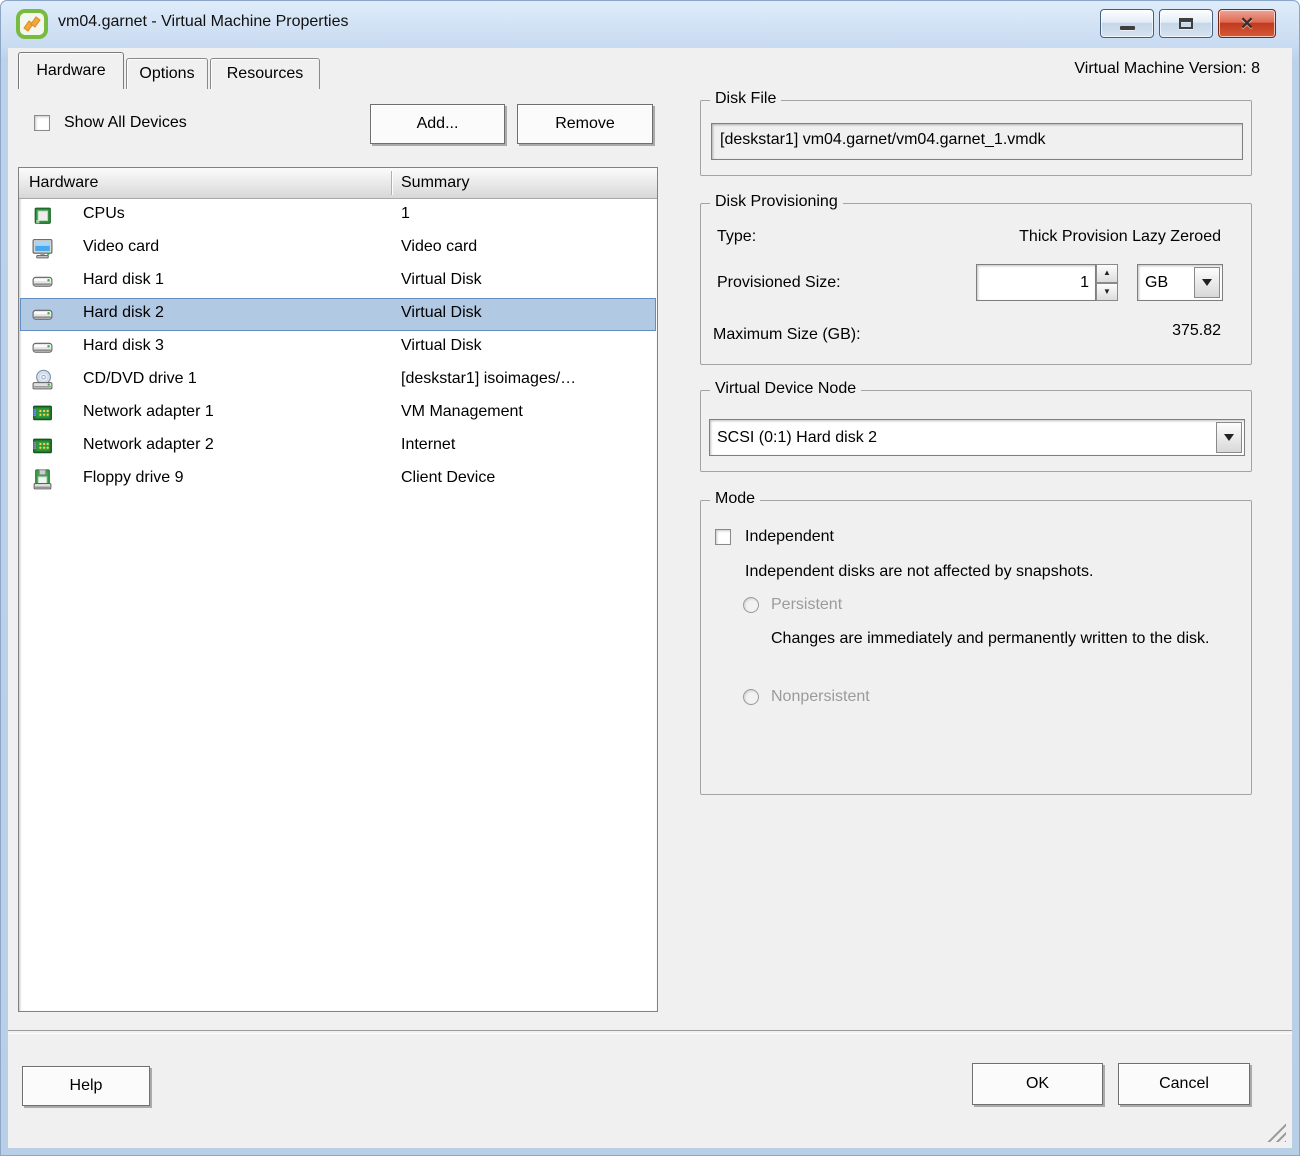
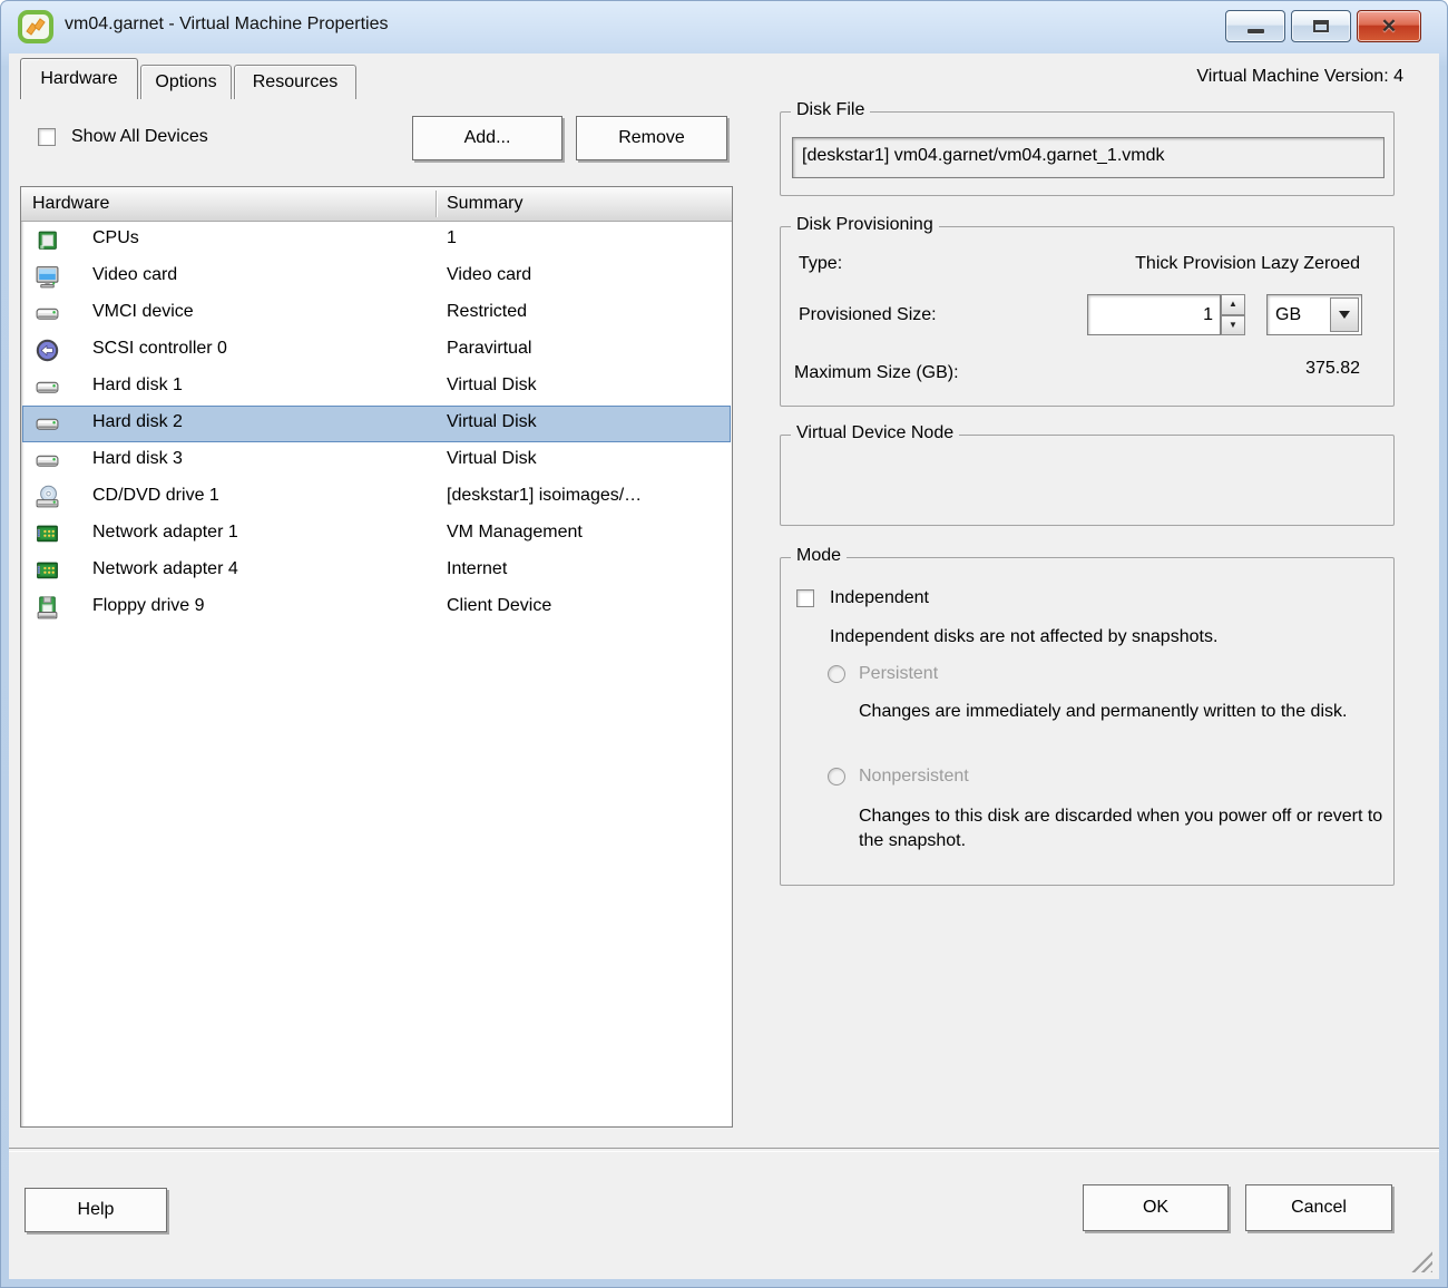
  vm04.garnet - Virtual Machine Properties
  ✕
  Hardware
  Options
  Resources
- Virtual Machine Version: 8
+ Virtual Machine Version: 4
  Show All Devices
  Add...
  Remove
  Hardware
  Summary
  CPUs
  1
  Video card
  Video card
+ VMCI device
+ Restricted
+ SCSI controller 0
+ Paravirtual
  Hard disk 1
  Virtual Disk
  Hard disk 2
  Virtual Disk
  Hard disk 3
  Virtual Disk
  CD/DVD drive 1
  [deskstar1] isoimages/…
  Network adapter 1
  VM Management
- Network adapter 2
+ Network adapter 4
  Internet
  Floppy drive 9
  Client Device
  Disk File
  [deskstar1] vm04.garnet/vm04.garnet_1.vmdk
  Disk Provisioning
  Type:
  Thick Provision Lazy Zeroed
  Provisioned Size:
  1
  ▲
  ▼
  GB
  Maximum Size (GB):
  375.82
  Virtual Device Node
- SCSI (0:1) Hard disk 2
  Mode
  Independent
  Independent disks are not affected by snapshots.
  Persistent
  Changes are immediately and permanently written to the disk.
  Nonpersistent
+ Changes to this disk are discarded when you power off or revert to the snapshot.
  Help
  OK
  Cancel
